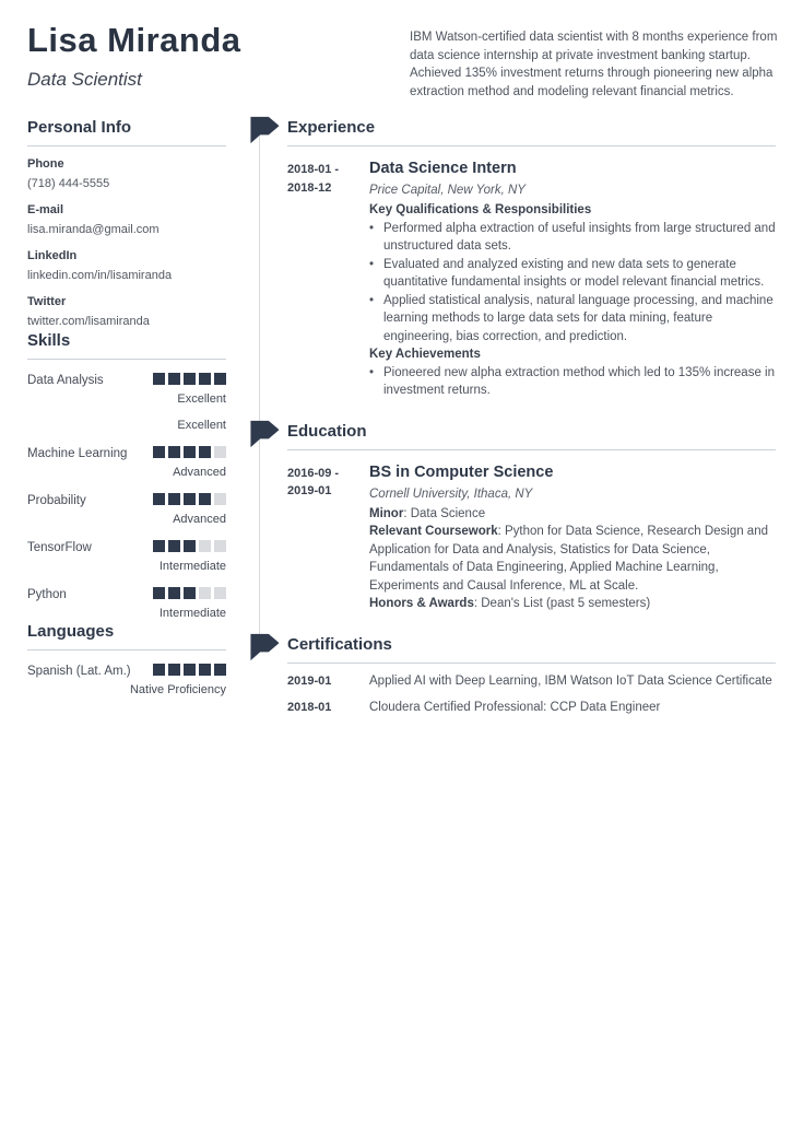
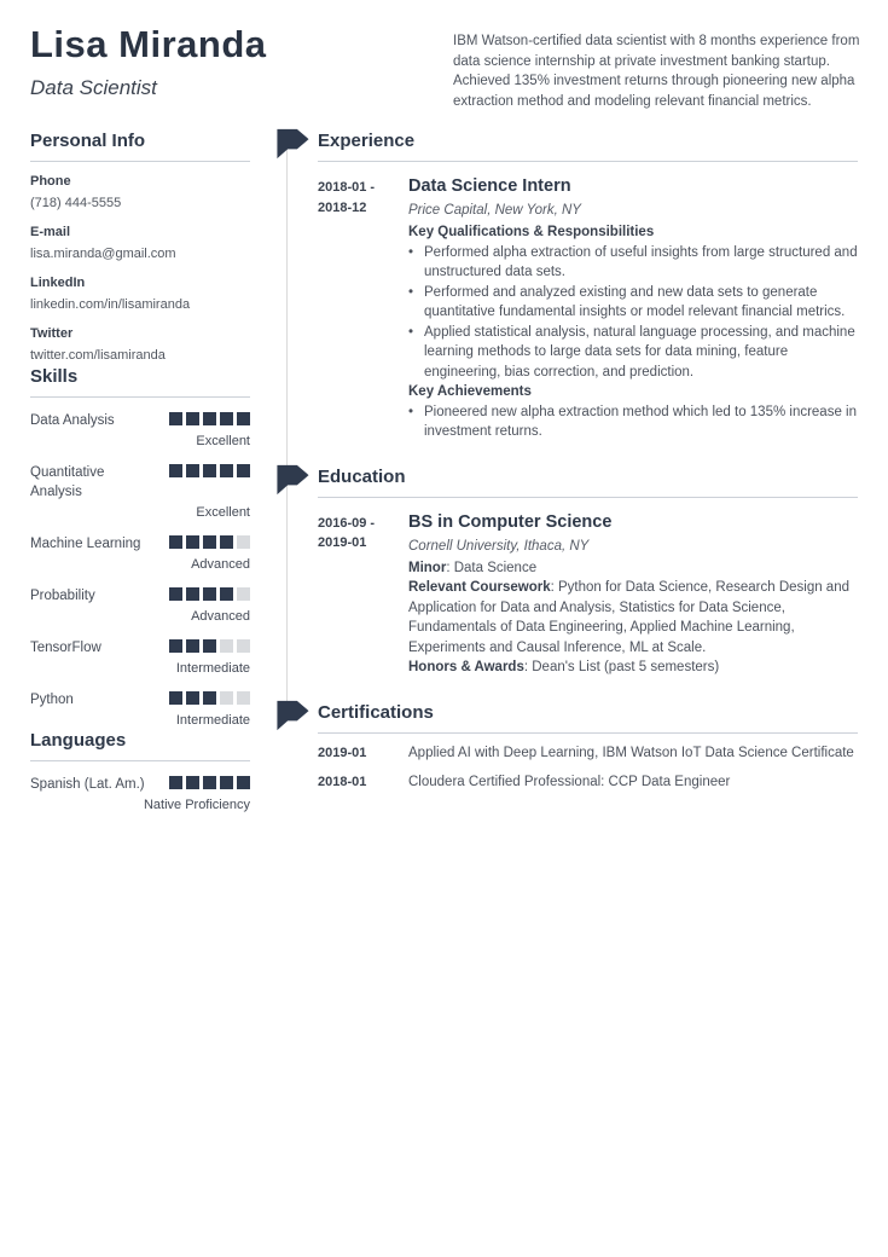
  Lisa Miranda
  Data Scientist
  IBM Watson-certified data scientist with 8 months experience from data science internship at private investment banking startup. Achieved 135% investment returns through pioneering new alpha extraction method and modeling relevant financial metrics.
  Personal Info
  Phone
  (718) 444-5555
  E-mail
  lisa.miranda@gmail.com
  LinkedIn
  linkedin.com/in/lisamiranda
  Twitter
  twitter.com/lisamiranda
  Skills
  Data Analysis
  Excellent
+ Quantitative Analysis
  Excellent
  Machine Learning
  Advanced
  Probability
  Advanced
  TensorFlow
  Intermediate
  Python
  Intermediate
  Languages
  Spanish (Lat. Am.)
  Native Proficiency
  Experience
  2018-01 -
  2018-12
  Data Science Intern
  Price Capital, New York, NY
  Key Qualifications & Responsibilities
  •
  Performed alpha extraction of useful insights from large structured and unstructured data sets.
  •
- Evaluated and analyzed existing and new data sets to generate quantitative fundamental insights or model relevant financial metrics.
+ Performed and analyzed existing and new data sets to generate quantitative fundamental insights or model relevant financial metrics.
  •
  Applied statistical analysis, natural language processing, and machine learning methods to large data sets for data mining, feature engineering, bias correction, and prediction.
  Key Achievements
  •
  Pioneered new alpha extraction method which led to 135% increase in investment returns.
  Education
  2016-09 -
  2019-01
  BS in Computer Science
  Cornell University, Ithaca, NY
  Minor: Data Science
  Relevant Coursework: Python for Data Science, Research Design and Application for Data and Analysis, Statistics for Data Science, Fundamentals of Data Engineering, Applied Machine Learning, Experiments and Causal Inference, ML at Scale.
  Honors & Awards: Dean's List (past 5 semesters)
  Certifications
  2019-01
  Applied AI with Deep Learning, IBM Watson IoT Data Science Certificate
  2018-01
  Cloudera Certified Professional: CCP Data Engineer
